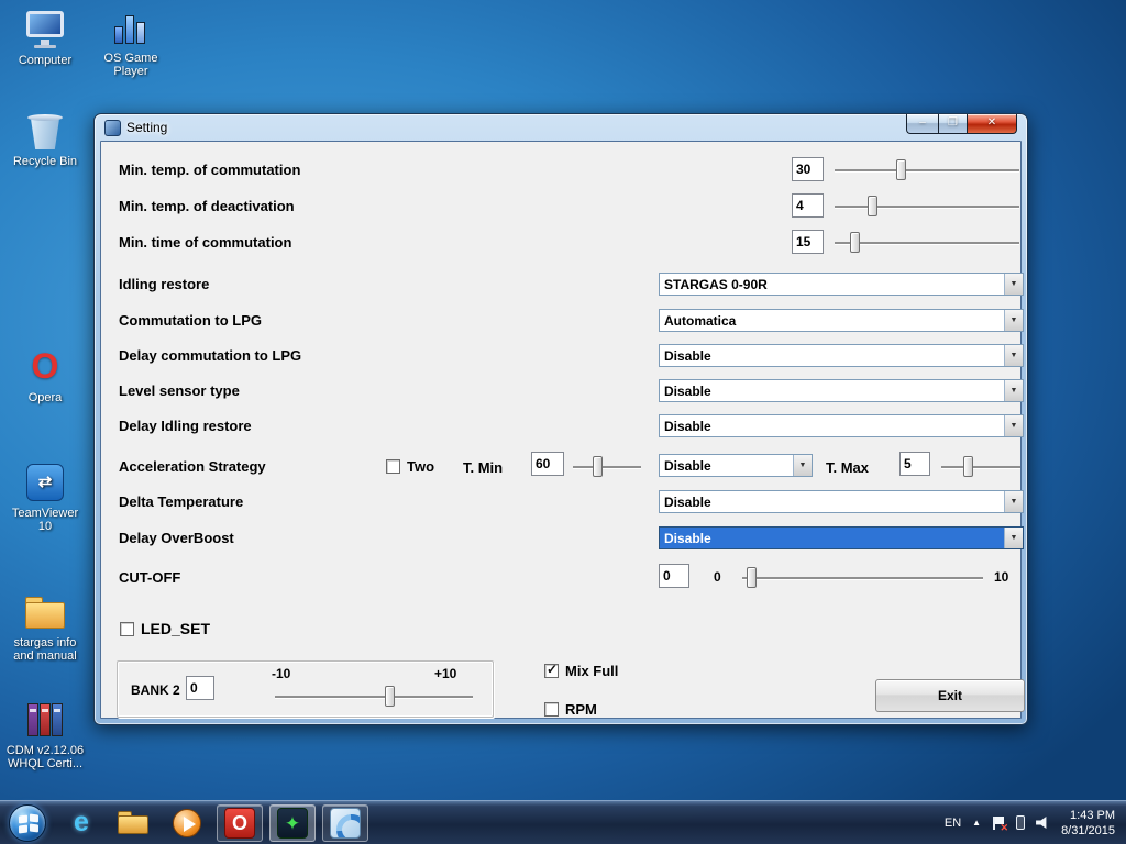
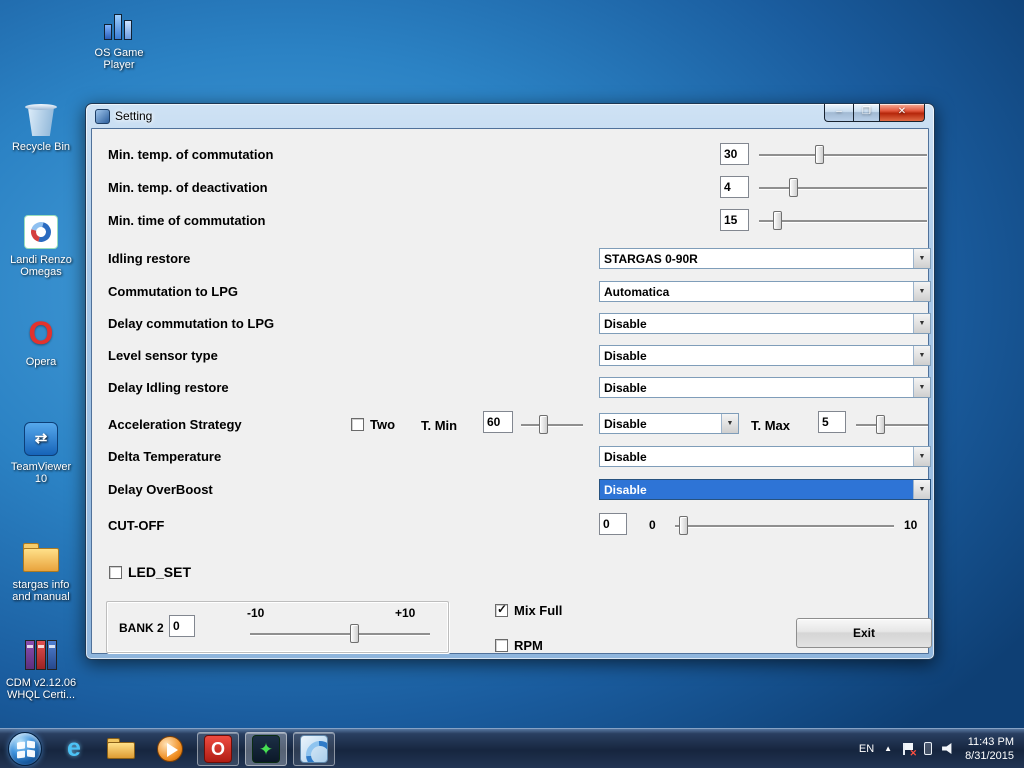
- Computer
  OS Game Player
  Recycle Bin
+ Landi Renzo Omegas
  O
  Opera
  ⇄
  TeamViewer 10
  stargas info and manual
  CDM v2.12.06 WHQL Certi...
  Setting
  –
  ❐
  ✕
  Min. temp. of commutation
  30
  Min. temp. of deactivation
  4
  Min. time of commutation
  15
  Idling restore
  STARGAS 0-90R
  Commutation to LPG
  Automatica
  Delay commutation to LPG
  Disable
  Level sensor type
  Disable
  Delay Idling restore
  Disable
  Acceleration Strategy
  Two
  T. Min
  60
  Disable
  T. Max
  5
  Delta Temperature
  Disable
  Delay OverBoost
  Disable
  CUT-OFF
  0
  0
  10
  LED_SET
  BANK 2
  0
  -10
  +10
  Mix Full
  RPM
  Exit
  e
  O
  ✦
  EN
  ▲
  ✕
- 1:43 PM
+ 11:43 PM
  8/31/2015
